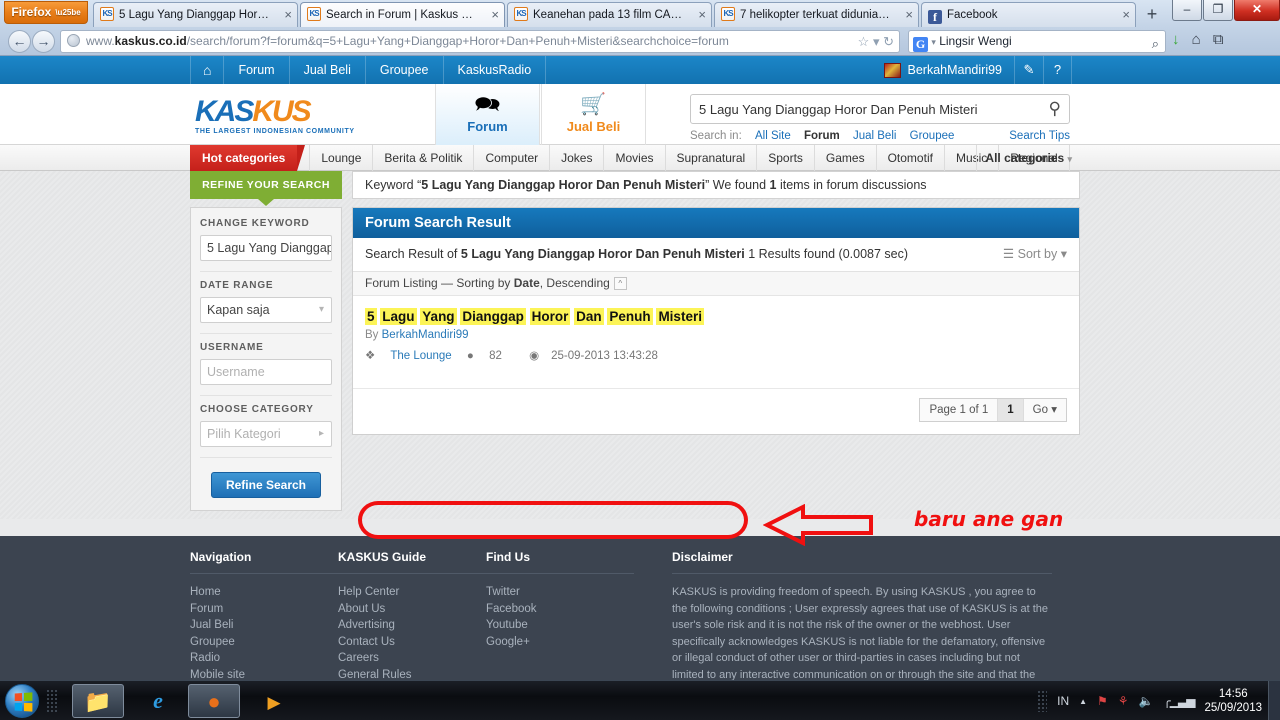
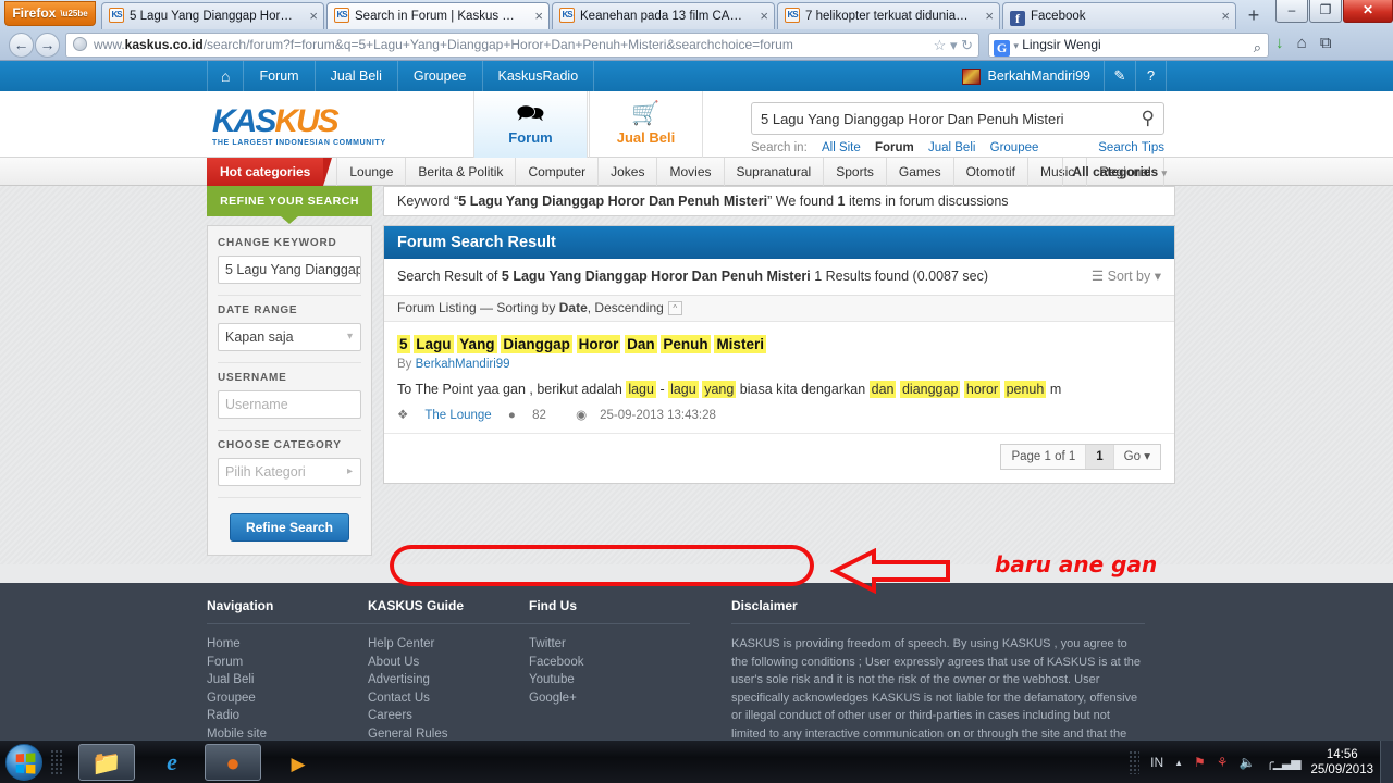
  Firefox \u25be
  KS 5 Lagu Yang Dianggap Horor
  ×
  KS Search in Forum | Kaskus - T
  ×
  KS Keanehan pada 13 film CART
  ×
  KS 7 helikopter terkuat didunia |
  ×
  f Facebook
  ×
  +
  –
  ❐
  ✕
  ←
  →
  www.kaskus.co.id/search/forum?f=forum&q=5+Lagu+Yang+Dianggap+Horor+Dan+Penuh+Misteri&searchchoice=forum
  ☆ ▾ ↻
  G ▾ Lingsir Wengi
  ⌕
  ↓ ⌂ ⧉
  ⌂
  Forum
  Jual Beli
  Groupee
  KaskusRadio
  BerkahMandiri99
  ✎
  ?
  KASKUS
  🗪
  Forum
  🛒
  Jual Beli
  5 Lagu Yang Dianggap Horor Dan Penuh Misteri
  ⚲
  Search in: All Site Forum Jual Beli Groupee
  Search Tips
  Hot categories
  Lounge
  Berita & Politik
  Computer
  Jokes
  Movies
  Supranatural
  Sports
  Games
  Otomotif
  Music
  Regional
  All categories ▾
  REFINE YOUR SEARCH
  CHANGE KEYWORD
  5 Lagu Yang Dianggap
  DATE RANGE
  Kapan saja
  ▾
  USERNAME
  Username
  CHOOSE CATEGORY
  Pilih Kategori
  ▸
  Refine Search
  Keyword “5 Lagu Yang Dianggap Horor Dan Penuh Misteri” We found 1 items in forum discussions
  Forum Search Result
  Search Result of 5 Lagu Yang Dianggap Horor Dan Penuh Misteri 1 Results found (0.0087 sec)
  ☰ Sort by ▾
  Forum Listing — Sorting by Date, Descending ^
  5 Lagu Yang Dianggap Horor Dan Penuh Misteri
  By BerkahMandiri99
+ To The Point yaa gan , berikut adalah lagu - lagu yang biasa kita dengarkan dan dianggap horor penuh m
  ❖ The Lounge ● 82 ◉ 25-09-2013 13:43:28
  Page 1 of 1
  1
  Go ▾
  baru ane gan
  Navigation
  Home
  Forum
  Jual Beli
  Groupee
  Radio
  Mobile site
  KASKUS Guide
  Help Center
  About Us
  Advertising
  Contact Us
  Careers
  General Rules
  Find Us
  Twitter
  Facebook
  Youtube
  Google+
  Disclaimer
  KASKUS is providing freedom of speech. By using KASKUS , you agree to the following conditions ; User expressly agrees that use of KASKUS is at the user's sole risk and it is not the risk of the owner or the webhost. User specifically acknowledges KASKUS is not liable for the defamatory, offensive or illegal conduct of other user or third-parties in cases including but not limited to any interactive communication on or through the site and that the
  📁
  e
  ●
  ▶
  IN
  ▲
  ⚑
  ⚘
  🔈
  ╭▁▃▅
  14:56
  25/09/2013
